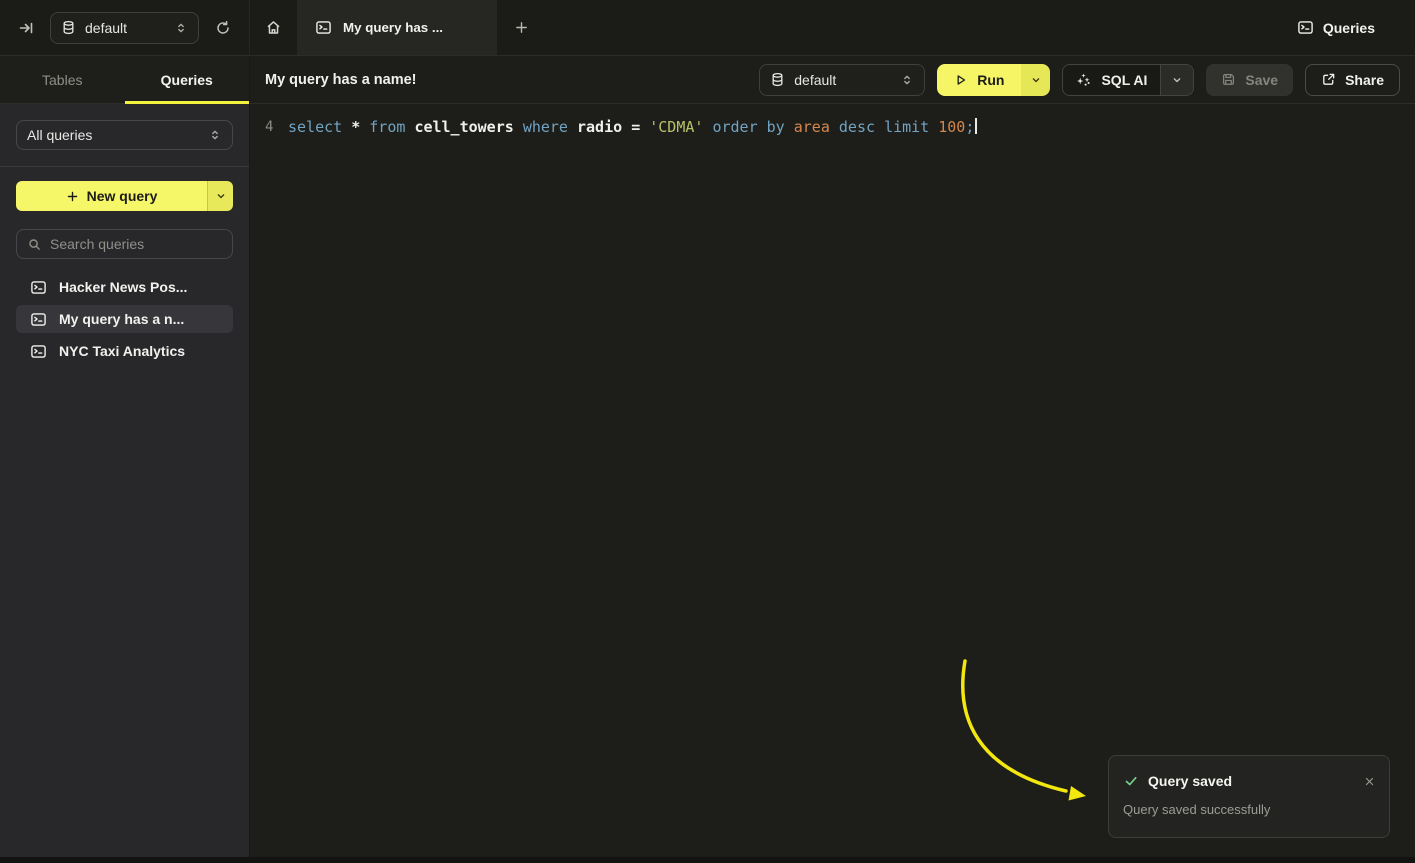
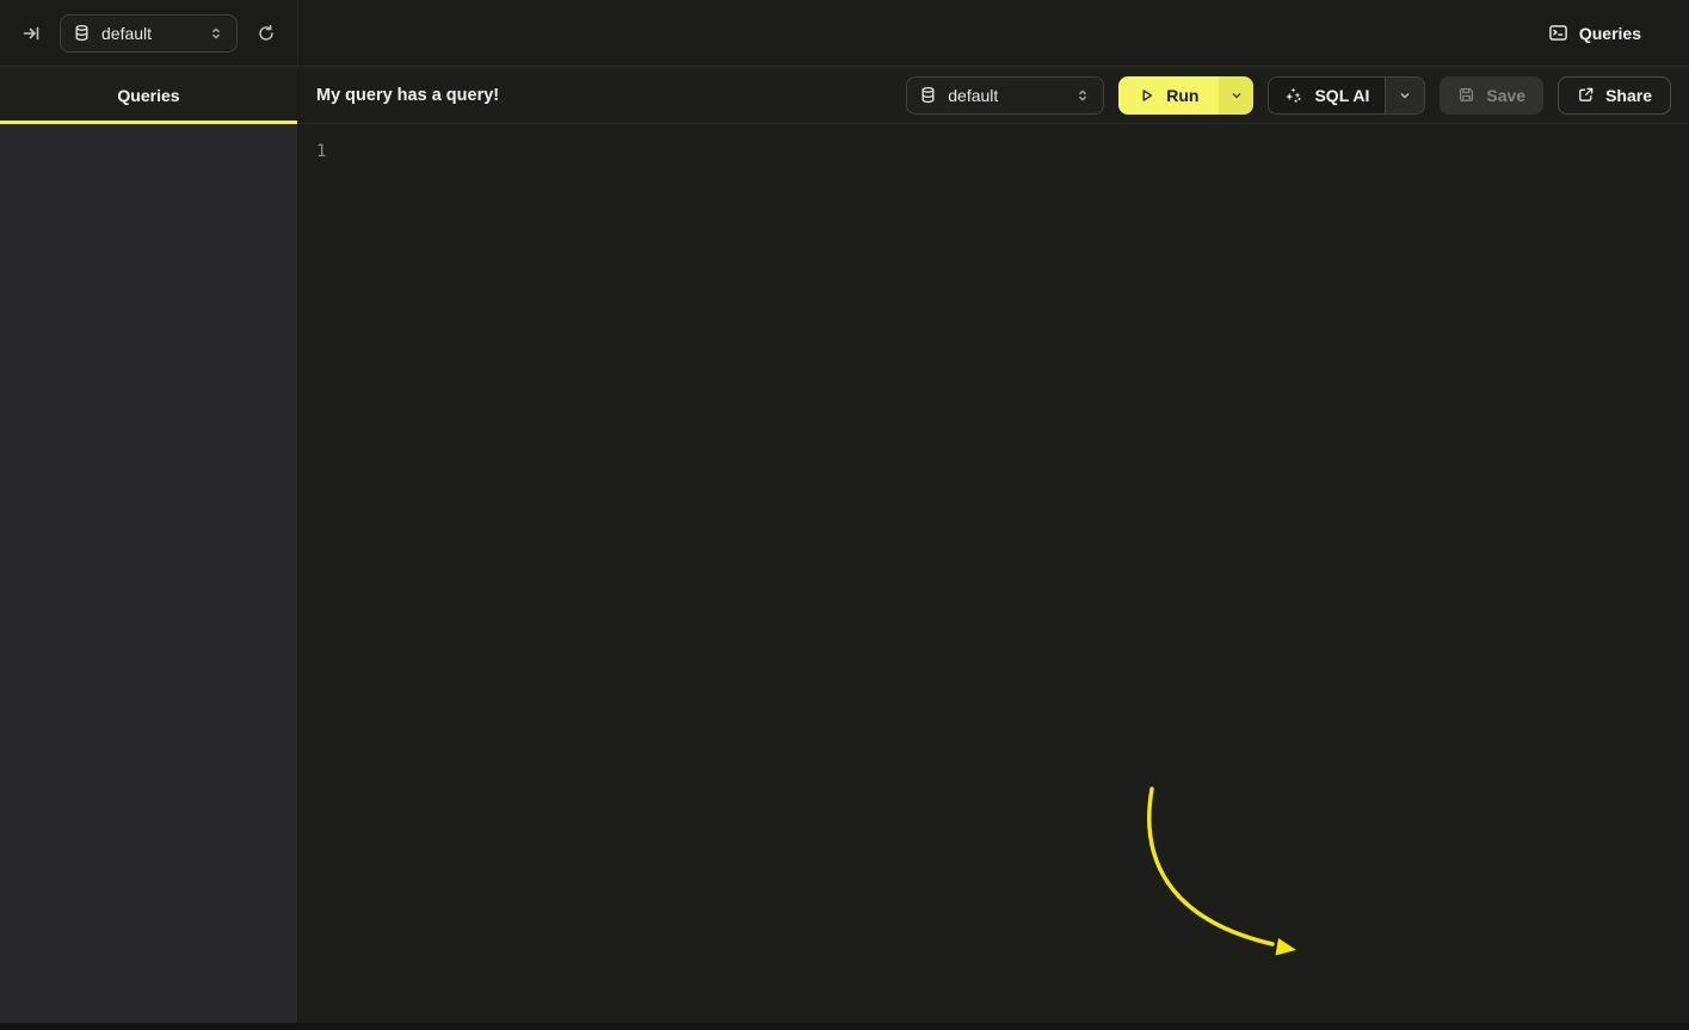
  default
- My query has ...
  Queries
- Tables
  Queries
- All queries
- New query
- Search queries
- Hacker News Pos...
- My query has a n...
- NYC Taxi Analytics
- My query has a name!
+ My query has a query!
  default
  Run
  SQL AI
  Save
  Share
- 4
+ 1
- select * from cell_towers where radio = 'CDMA' order by area desc limit 100;
- Query saved
- Query saved successfully
